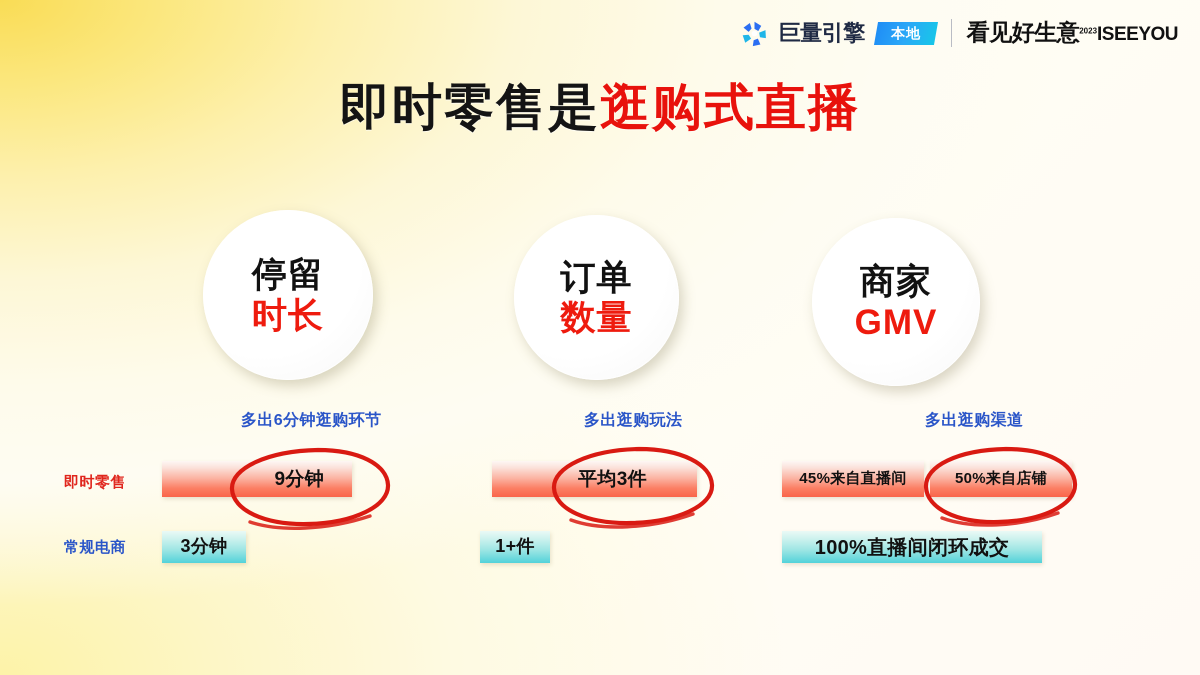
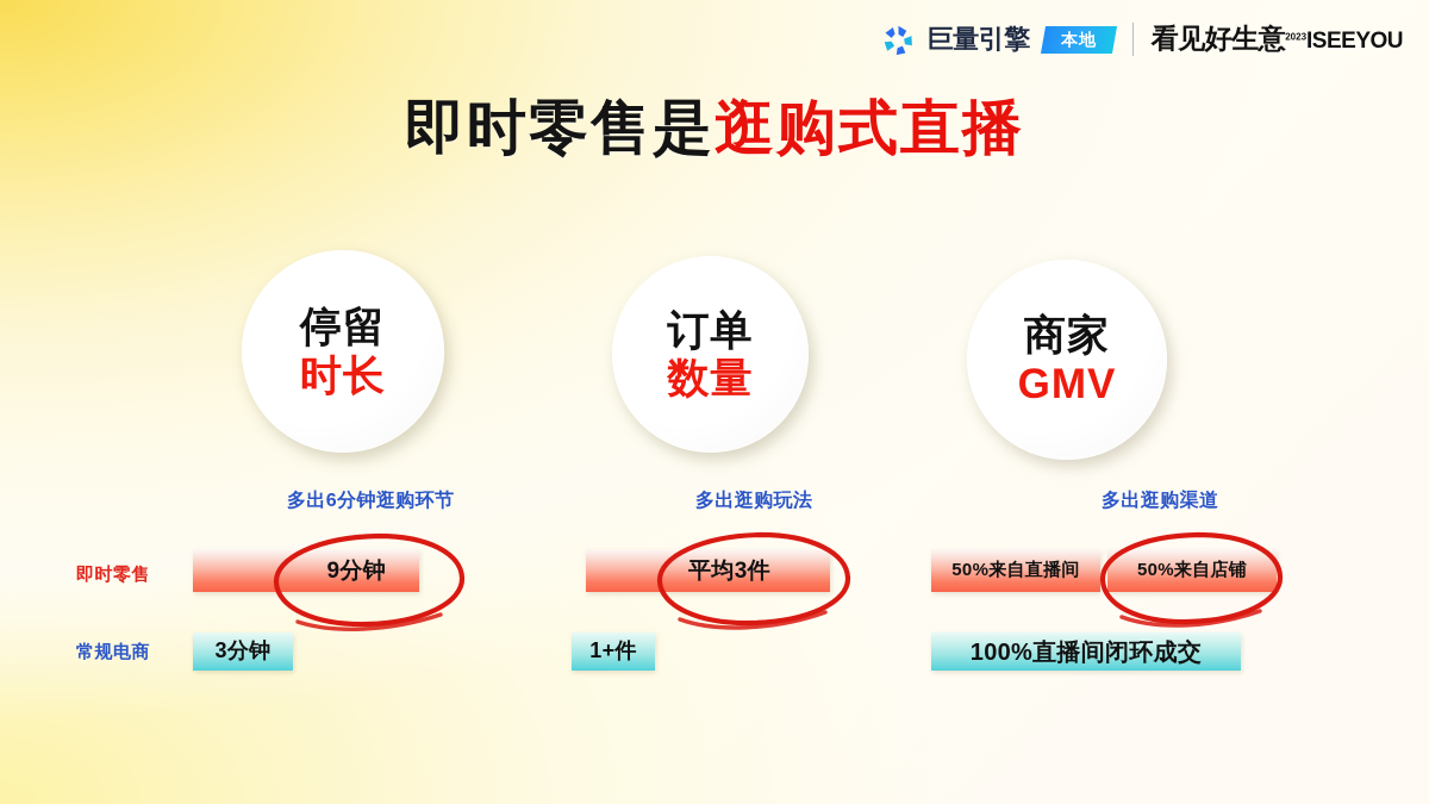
  巨量引擎
  看见好生意2023ISEEYOU
  即时零售是逛购式直播
  停留
  时长
  订单
  数量
  商家
  GMV
  多出6分钟逛购环节
  多出逛购玩法
  多出逛购渠道
  即时零售
  常规电商
  9分钟
  3分钟
  平均3件
  1+件
- 45%来自直播间
+ 50%来自直播间
  50%来自店铺
  100%直播间闭环成交
